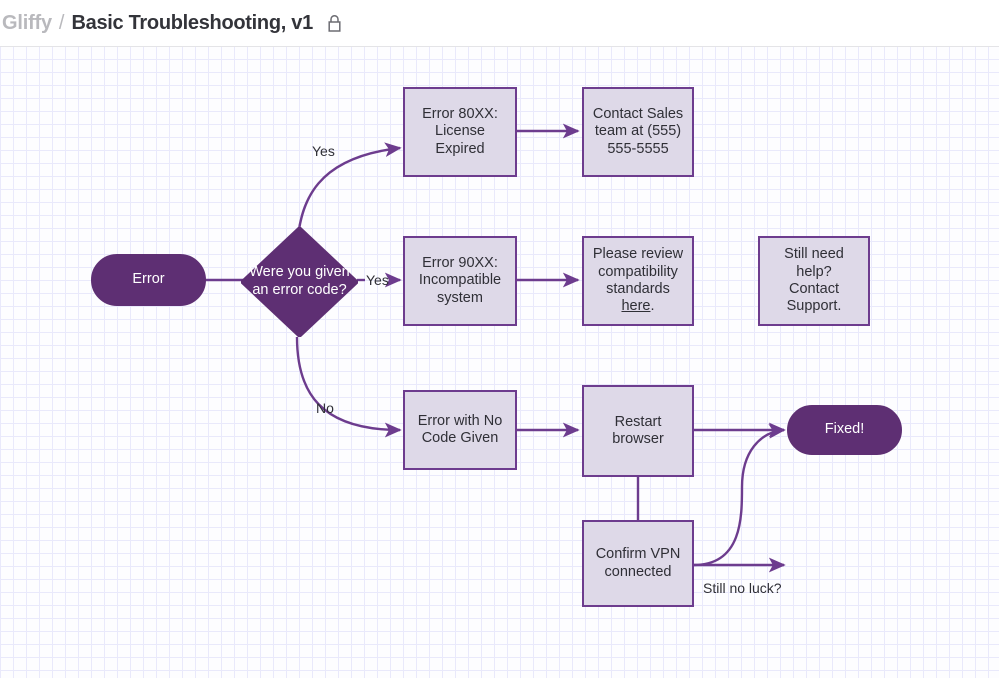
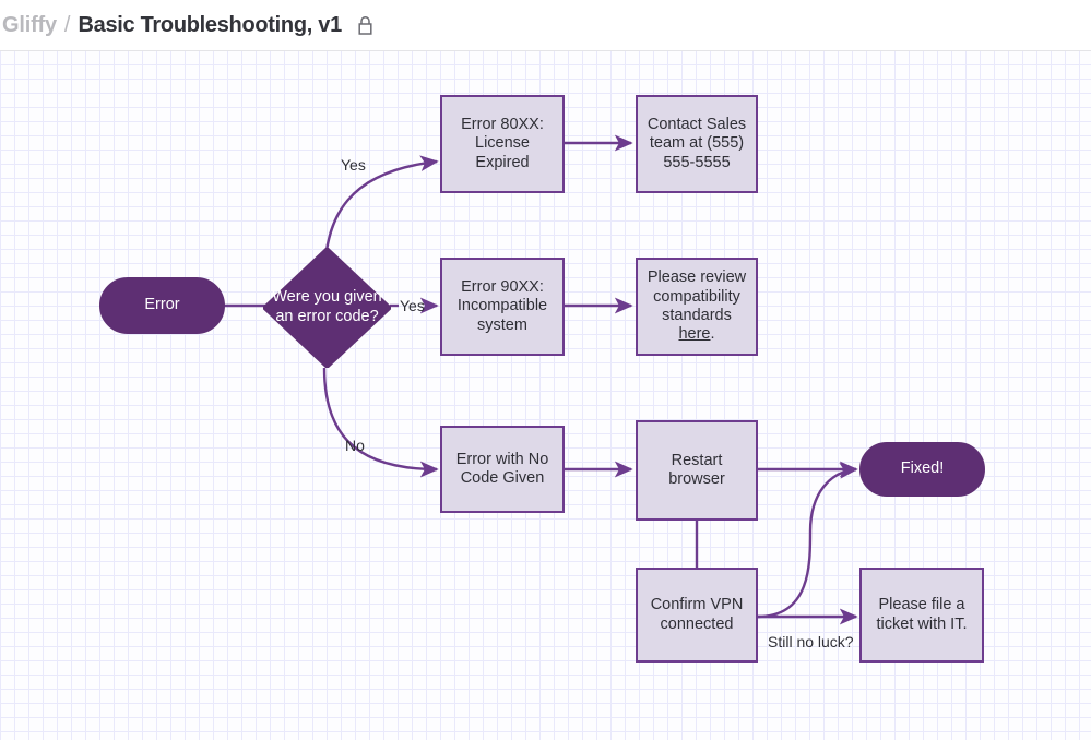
  Gliffy
  /
  Basic Troubleshooting, v1
  Error
  Were you given
  an error code?
  Error 80XX:
  License Expired
  Contact Sales
  team at (555)
  555-5555
  Error 90XX:
  Incompatible
  system
  Please review
  compatibility
  standards here.
- Still need help?
- Contact Support.
  Error with No
  Code Given
  Restart browser
  Confirm VPN
  connected
  Fixed!
+ Please file a
+ ticket with IT.
  Yes
  Yes
  No
  Still no luck?
